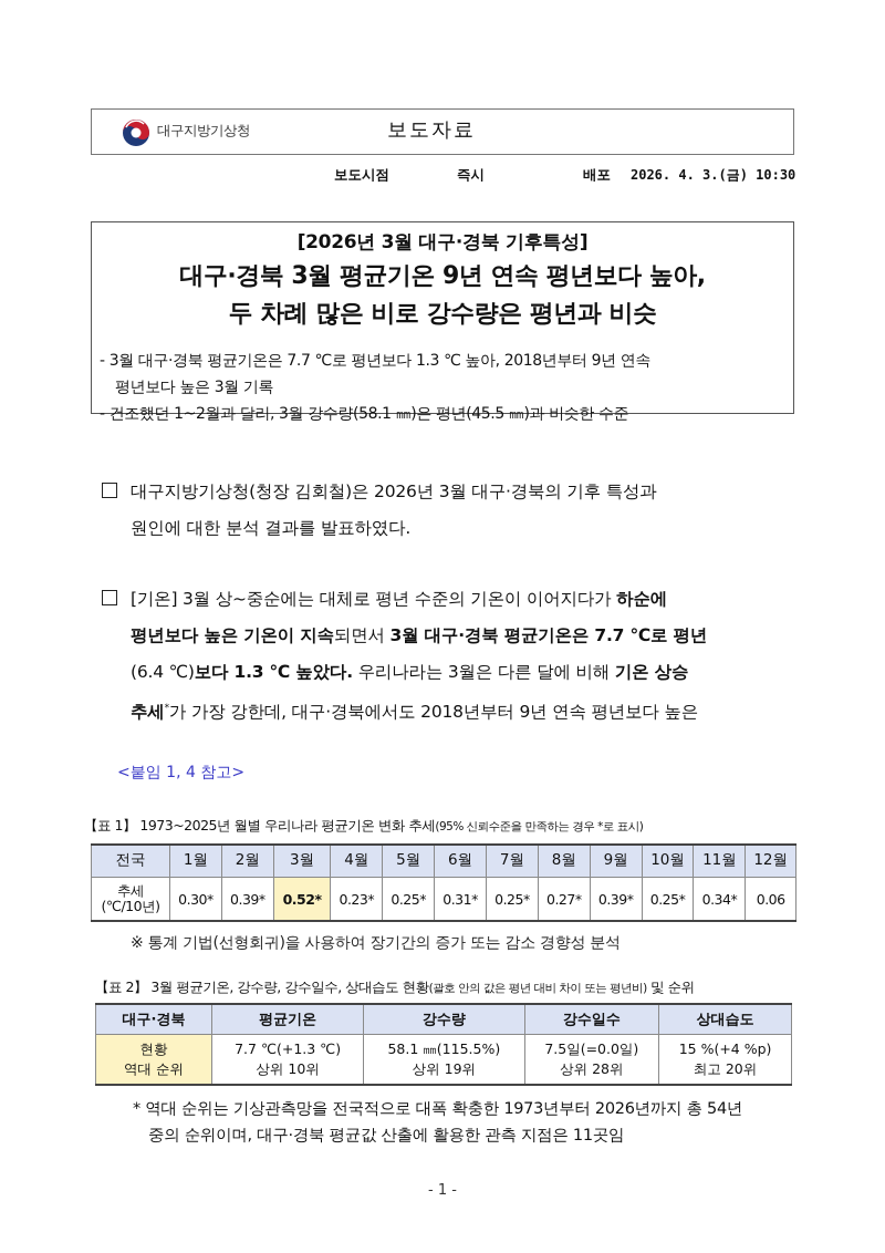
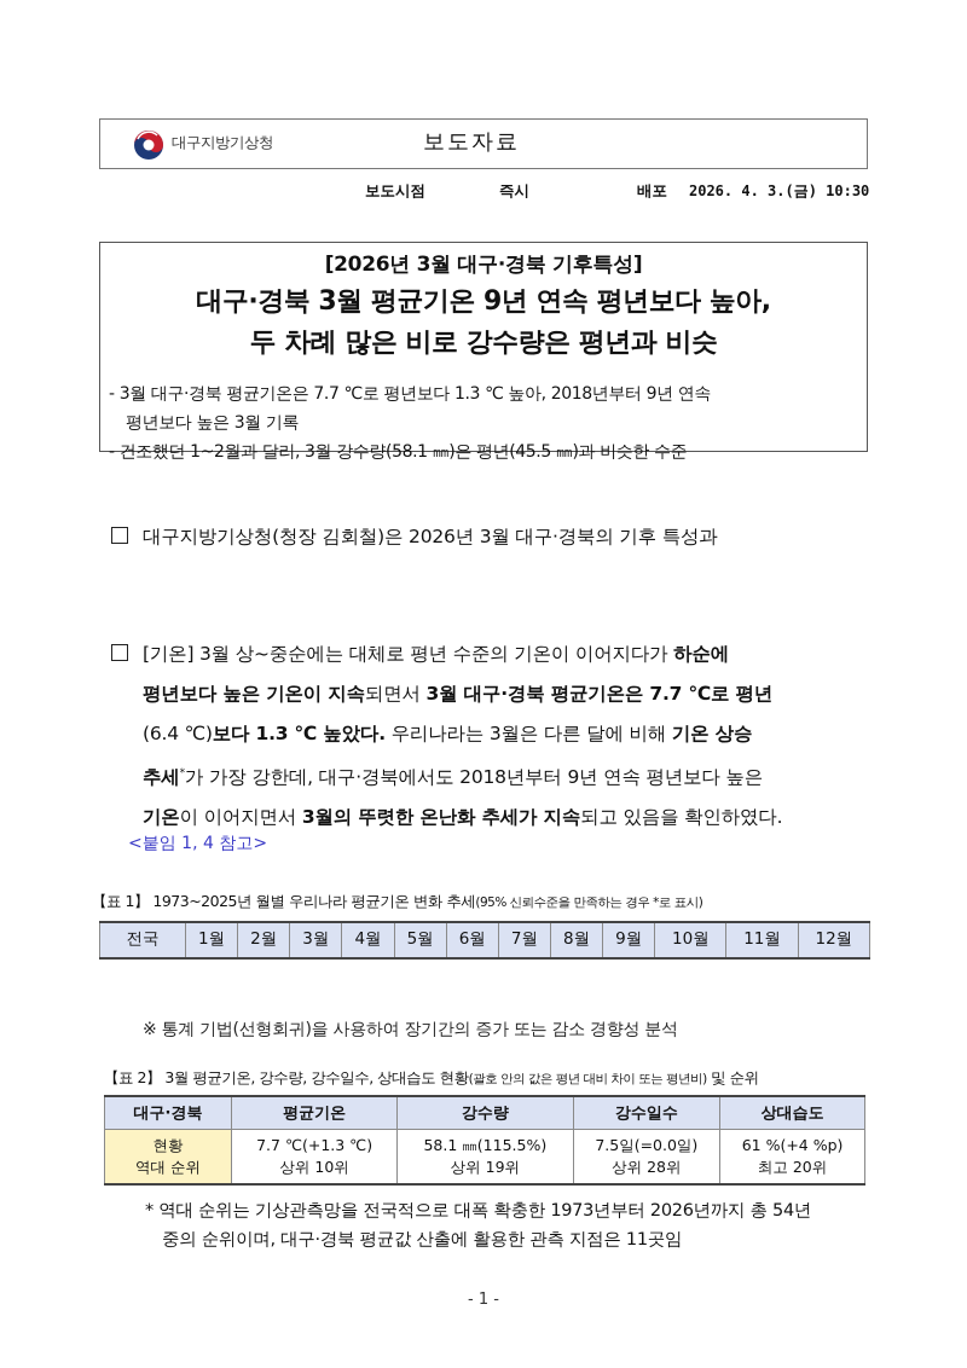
  대구지방기상청
  보도자료
  보도시점
  즉시
  배포
  2026. 4. 3.(금) 10:30
  [2026년 3월 대구·경북 기후특성]
  대구·경북 3월 평균기온 9년 연속 평년보다 높아,
  두 차례 많은 비로 강수량은 평년과 비슷
  - 3월 대구·경북 평균기온은 7.7 ℃로 평년보다 1.3 ℃ 높아, 2018년부터 9년 연속
  평년보다 높은 3월 기록
  - 건조했던 1~2월과 달리, 3월 강수량(58.1 ㎜)은 평년(45.5 ㎜)과 비슷한 수준
  대구지방기상청(청장 김회철)은 2026년 3월 대구·경북의 기후 특성과
- 원인에 대한 분석 결과를 발표하였다.
  [기온] 3월 상~중순에는 대체로 평년 수준의 기온이 이어지다가 하순에
  평년보다 높은 기온이 지속되면서 3월 대구·경북 평균기온은 7.7 ℃로 평년
  (6.4 ℃)보다 1.3 ℃ 높았다. 우리나라는 3월은 다른 달에 비해 기온 상승
  추세*가 가장 강한데, 대구·경북에서도 2018년부터 9년 연속 평년보다 높은
+ 기온이 이어지면서 3월의 뚜렷한 온난화 추세가 지속되고 있음을 확인하였다.
  <붙임 1, 4 참고>
  【표 1】 1973~2025년 월별 우리나라 평균기온 변화 추세(95% 신뢰수준을 만족하는 경우 *로 표시)
  전국	1월	2월	3월	4월	5월	6월	7월	8월	9월	10월	11월	12월
- 추세(℃/10년)	0.30*	0.39*	0.52*	0.23*	0.25*	0.31*	0.25*	0.27*	0.39*	0.25*	0.34*	0.06
  ※ 통계 기법(선형회귀)을 사용하여 장기간의 증가 또는 감소 경향성 분석
  【표 2】 3월 평균기온, 강수량, 강수일수, 상대습도 현황(괄호 안의 값은 평년 대비 차이 또는 평년비) 및 순위
  대구·경북	평균기온	강수량	강수일수	상대습도
- 현황역대 순위	7.7 ℃(+1.3 ℃)상위 10위	58.1 ㎜(115.5%)상위 19위	7.5일(=0.0일)상위 28위	15 %(+4 %p)최고 20위
+ 현황역대 순위	7.7 ℃(+1.3 ℃)상위 10위	58.1 ㎜(115.5%)상위 19위	7.5일(=0.0일)상위 28위	61 %(+4 %p)최고 20위
  * 역대 순위는 기상관측망을 전국적으로 대폭 확충한 1973년부터 2026년까지 총 54년
  중의 순위이며, 대구·경북 평균값 산출에 활용한 관측 지점은 11곳임
  - 1 -
